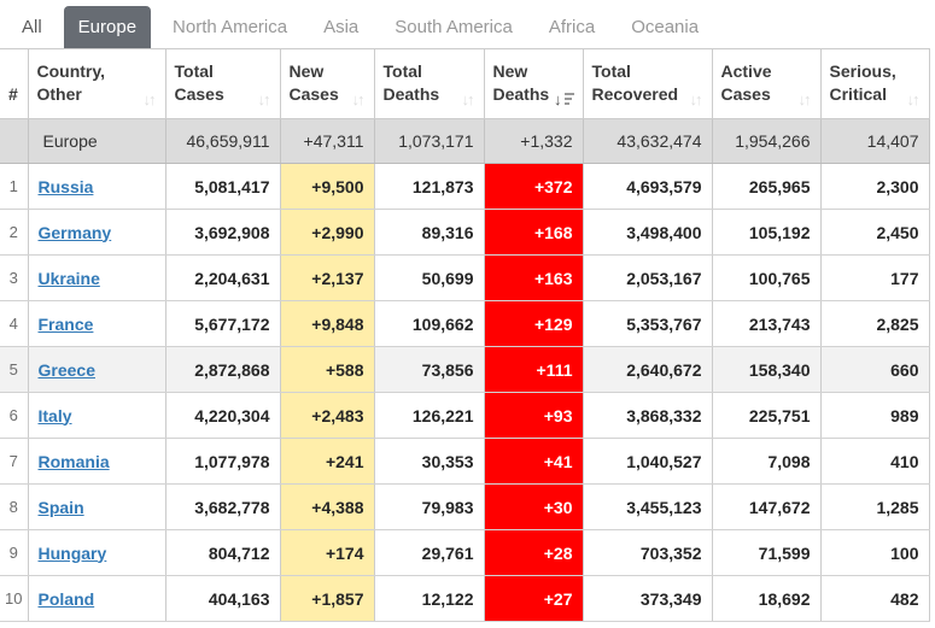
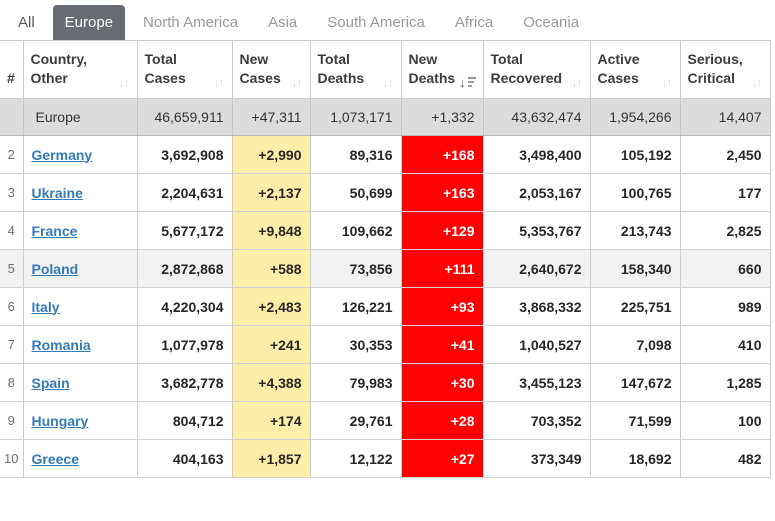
  All
  Europe
  North America
  Asia
  South America
  Africa
  Oceania
  #	Country, Other ↓↑	Total Cases ↓↑	New Cases ↓↑	Total Deaths ↓↑	New Deaths ↓	Total Recovered ↓↑	Active Cases ↓↑	Serious, Critical ↓↑
  	Europe	46,659,911	+47,311	1,073,171	+1,332	43,632,474	1,954,266	14,407
- 1	Russia	5,081,417	+9,500	121,873	+372	4,693,579	265,965	2,300
  2	Germany	3,692,908	+2,990	89,316	+168	3,498,400	105,192	2,450
  3	Ukraine	2,204,631	+2,137	50,699	+163	2,053,167	100,765	177
  4	France	5,677,172	+9,848	109,662	+129	5,353,767	213,743	2,825
- 5	Greece	2,872,868	+588	73,856	+111	2,640,672	158,340	660
+ 5	Poland	2,872,868	+588	73,856	+111	2,640,672	158,340	660
  6	Italy	4,220,304	+2,483	126,221	+93	3,868,332	225,751	989
  7	Romania	1,077,978	+241	30,353	+41	1,040,527	7,098	410
  8	Spain	3,682,778	+4,388	79,983	+30	3,455,123	147,672	1,285
  9	Hungary	804,712	+174	29,761	+28	703,352	71,599	100
- 10	Poland	404,163	+1,857	12,122	+27	373,349	18,692	482
+ 10	Greece	404,163	+1,857	12,122	+27	373,349	18,692	482
